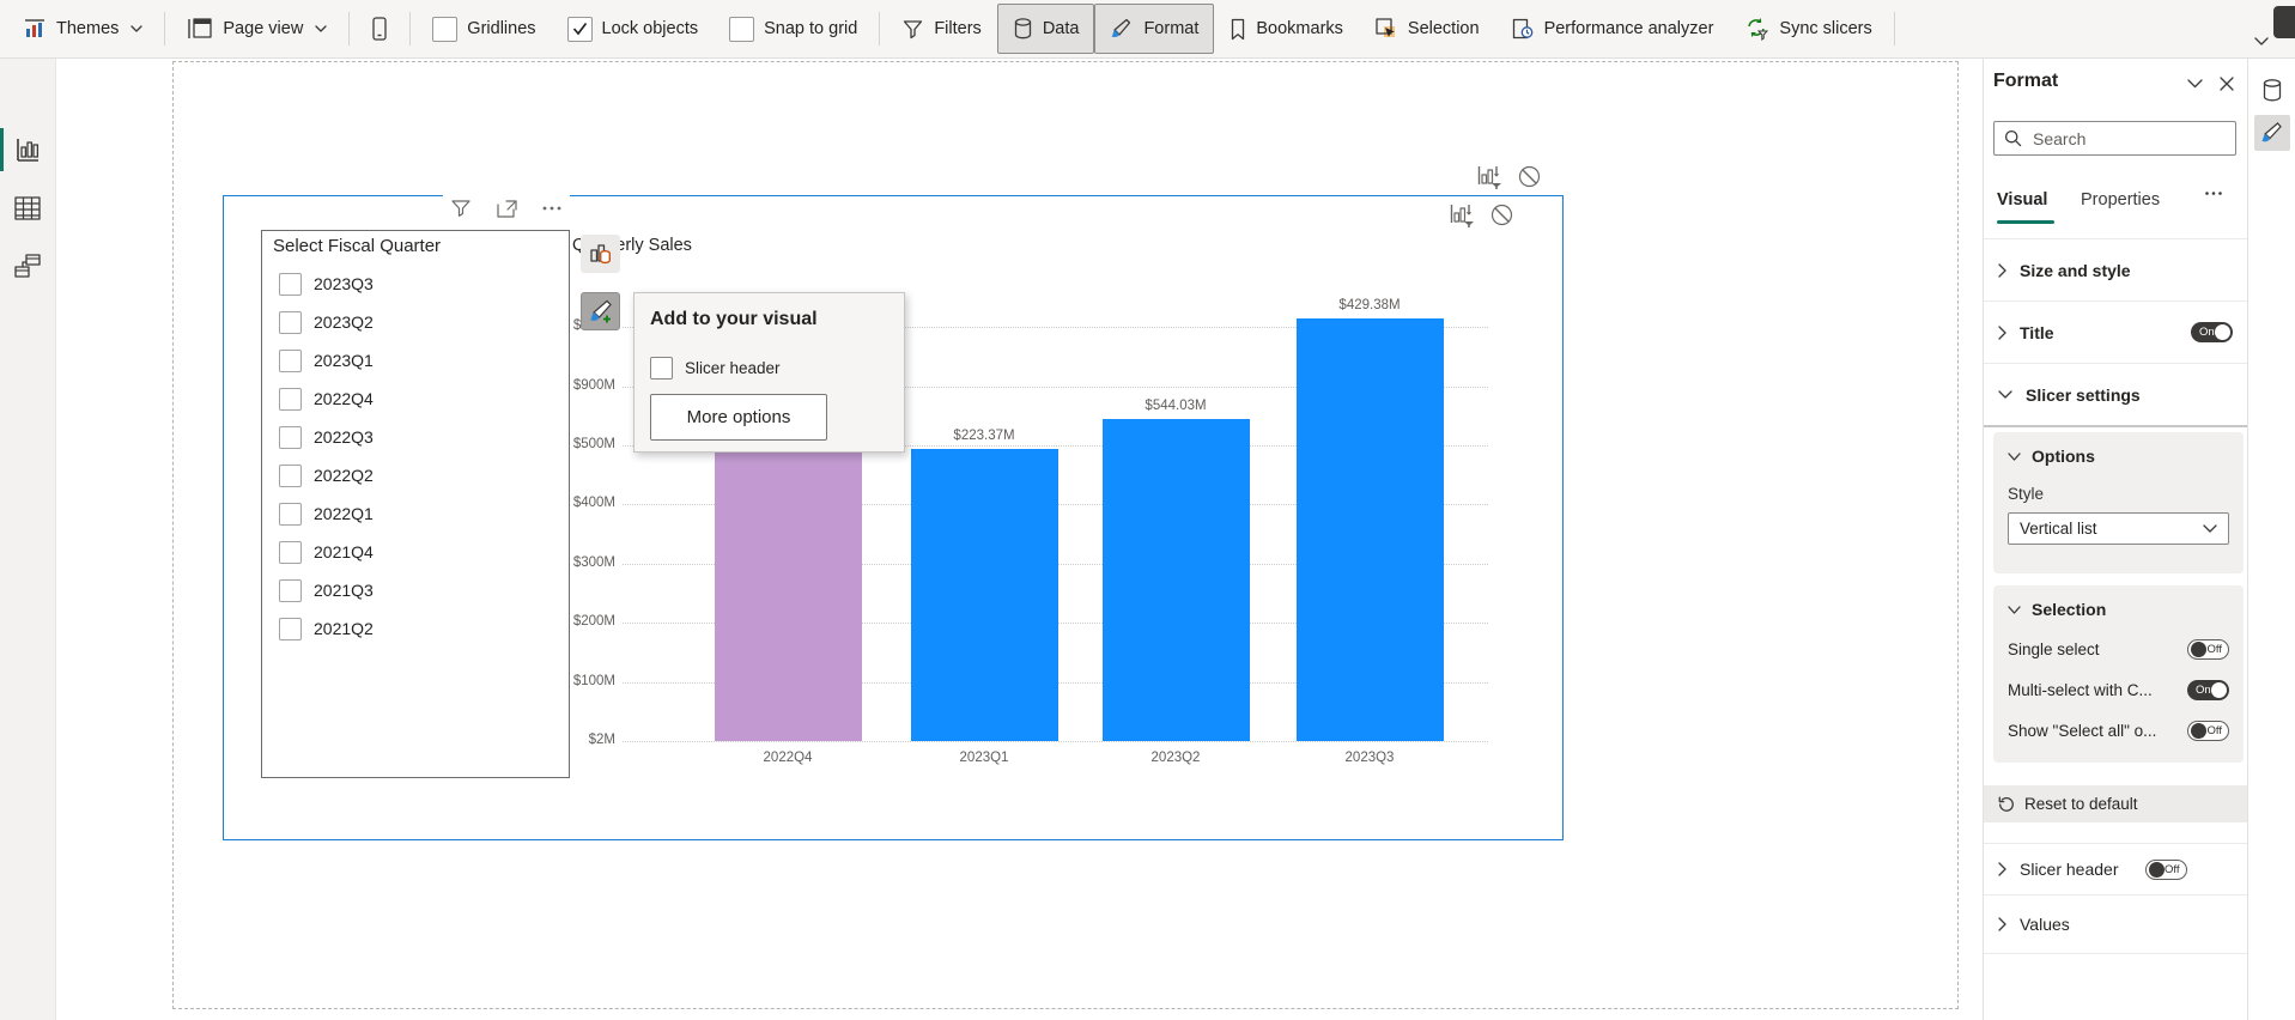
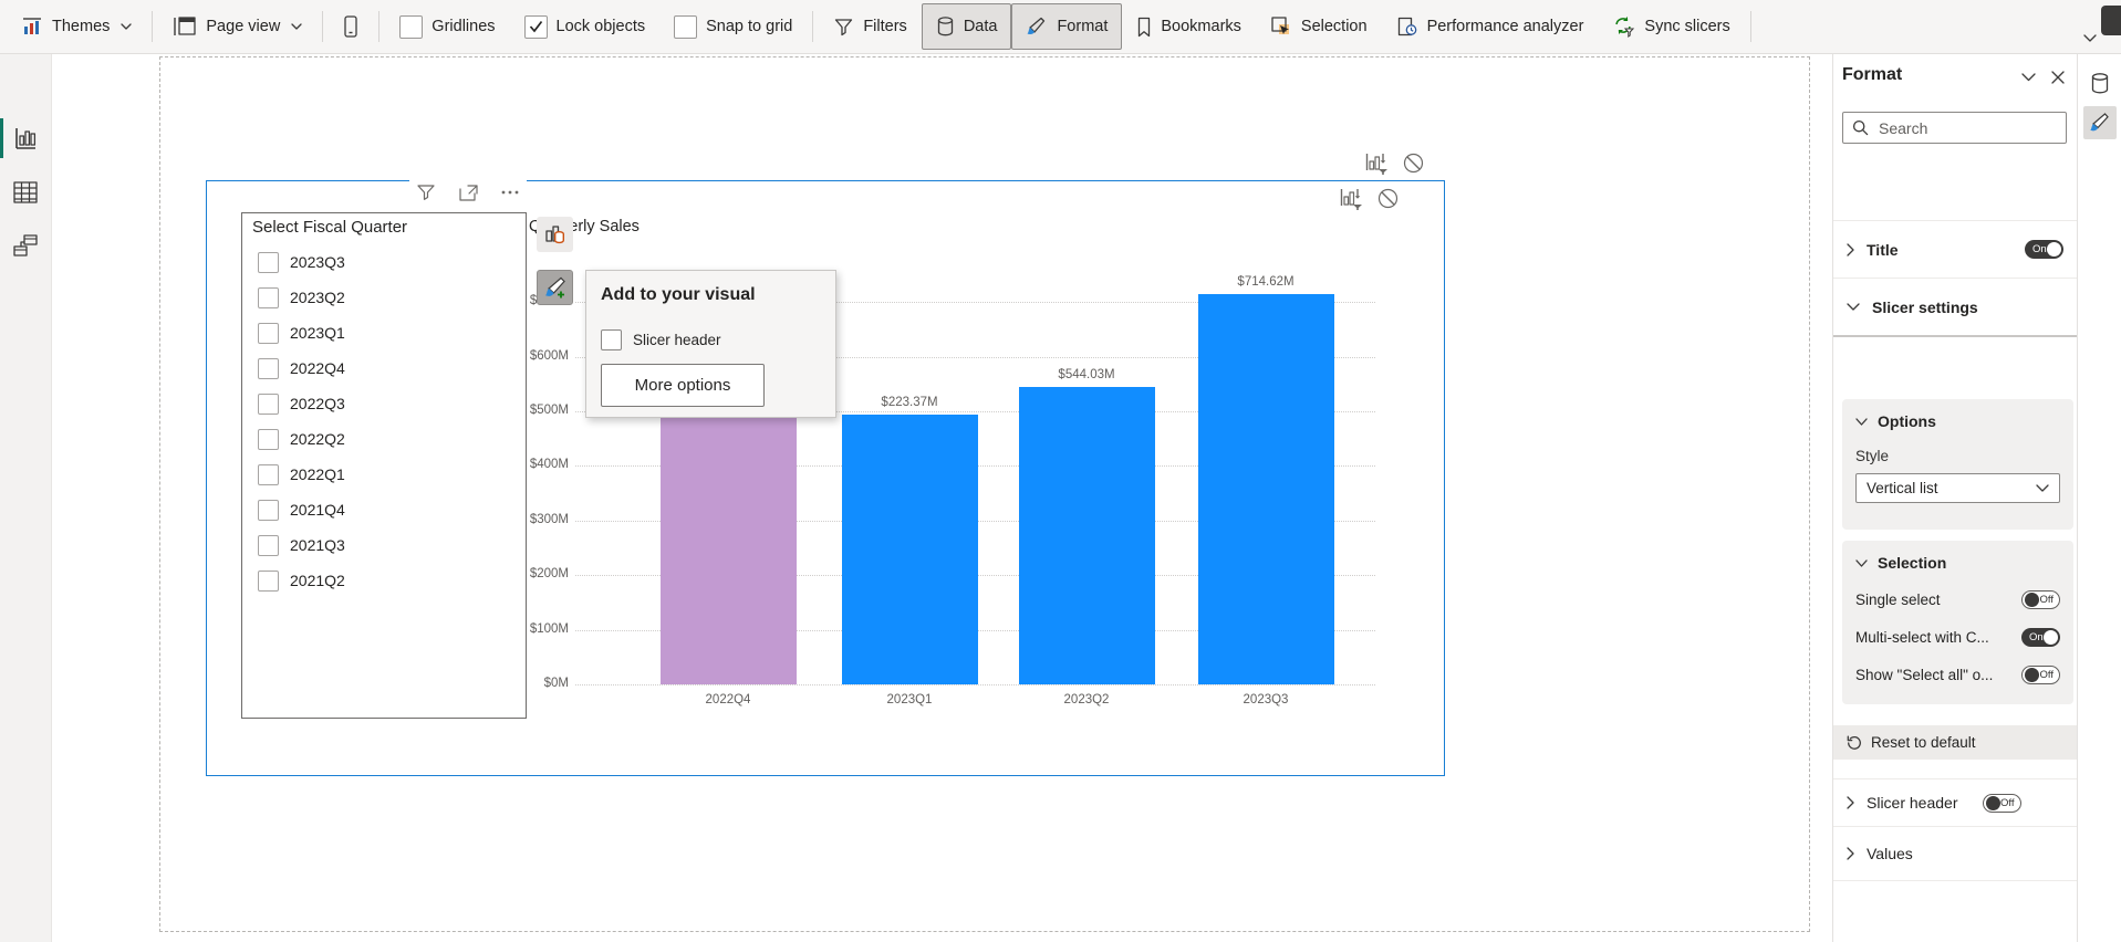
  Themes
  Page view
  Gridlines
  Lock objects
  Snap to grid
  Filters
  Data
  Format
  Bookmarks
  Selection
  Performance analyzer
  Sync slicers
  Select Fiscal Quarter
  2023Q3
  2023Q2
  2023Q1
  2022Q4
  2022Q3
  2022Q2
  2022Q1
  2021Q4
  2021Q3
  2021Q2
  Qerly Sales
- $2M
+ $0M
  $100M
  $200M
  $300M
  $400M
  $500M
- $900M
+ $600M
  2022Q4
  2023Q1
  $223.37M
  2023Q2
  $544.03M
  2023Q3
- $429.38M
+ $714.62M
  Add to your visual
  Slicer header
  More options
  Format
  Search
- Visual
- Properties
- Size and style
  Title
  On
  Slicer settings
  Options
  Style
  Vertical list
  Selection
  Single select
  Off
  Multi-select with C...
  On
  Show "Select all" o...
  Off
  Reset to default
  Slicer header
  Off
  Values
